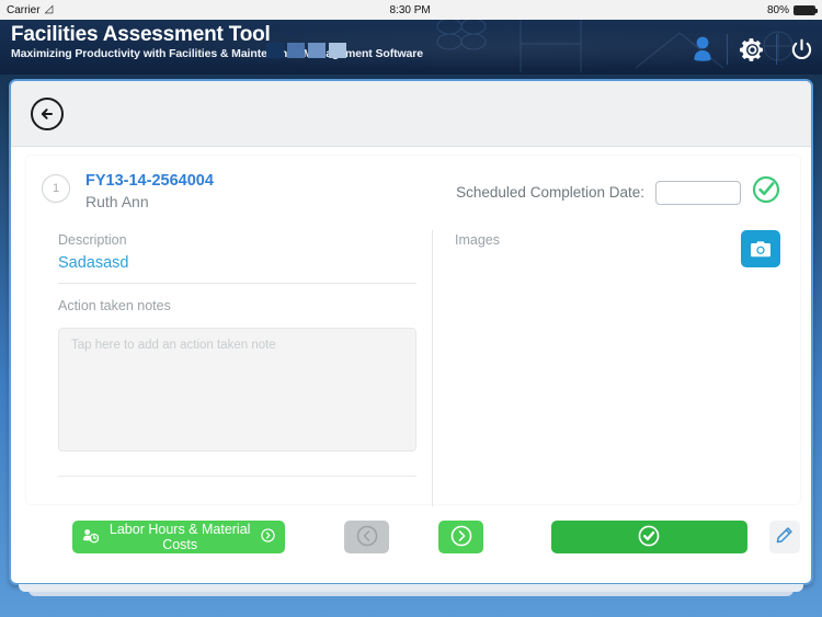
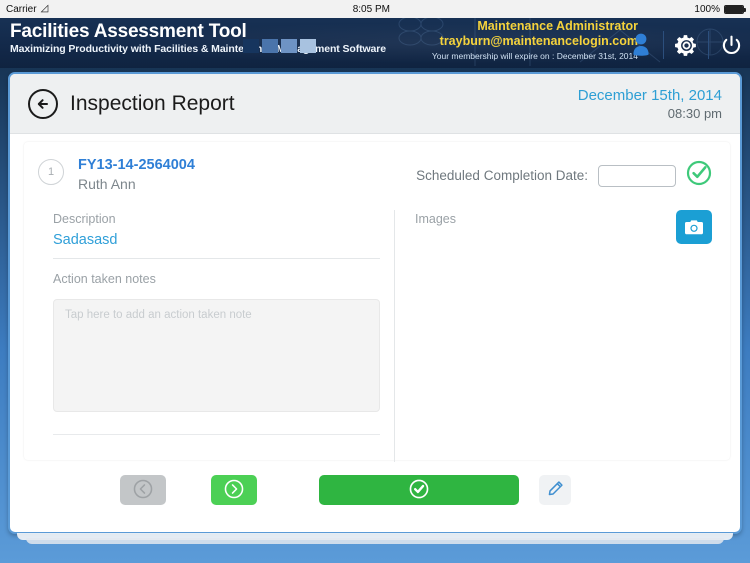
  Carrier
  ◿
- 8:30 PM
+ 8:05 PM
- 80%
+ 100%
  Facilities Assessment Tool
  Maximizing Productivity with Facilities & Maintenment Software
+ Maintenance Administrator
+ trayburn@maintenancelogin.com
+ Your membership will expire on : December 31st, 2014
+ Inspection Report
+ December 15th, 2014
+ 08:30 pm
  1
  FY13-14-2564004
  Ruth Ann
  Scheduled Completion Date:
  Description
  Sadasasd
  Action taken notes
  Tap here to add an action taken note
  Images
- Labor Hours & Material Costs
